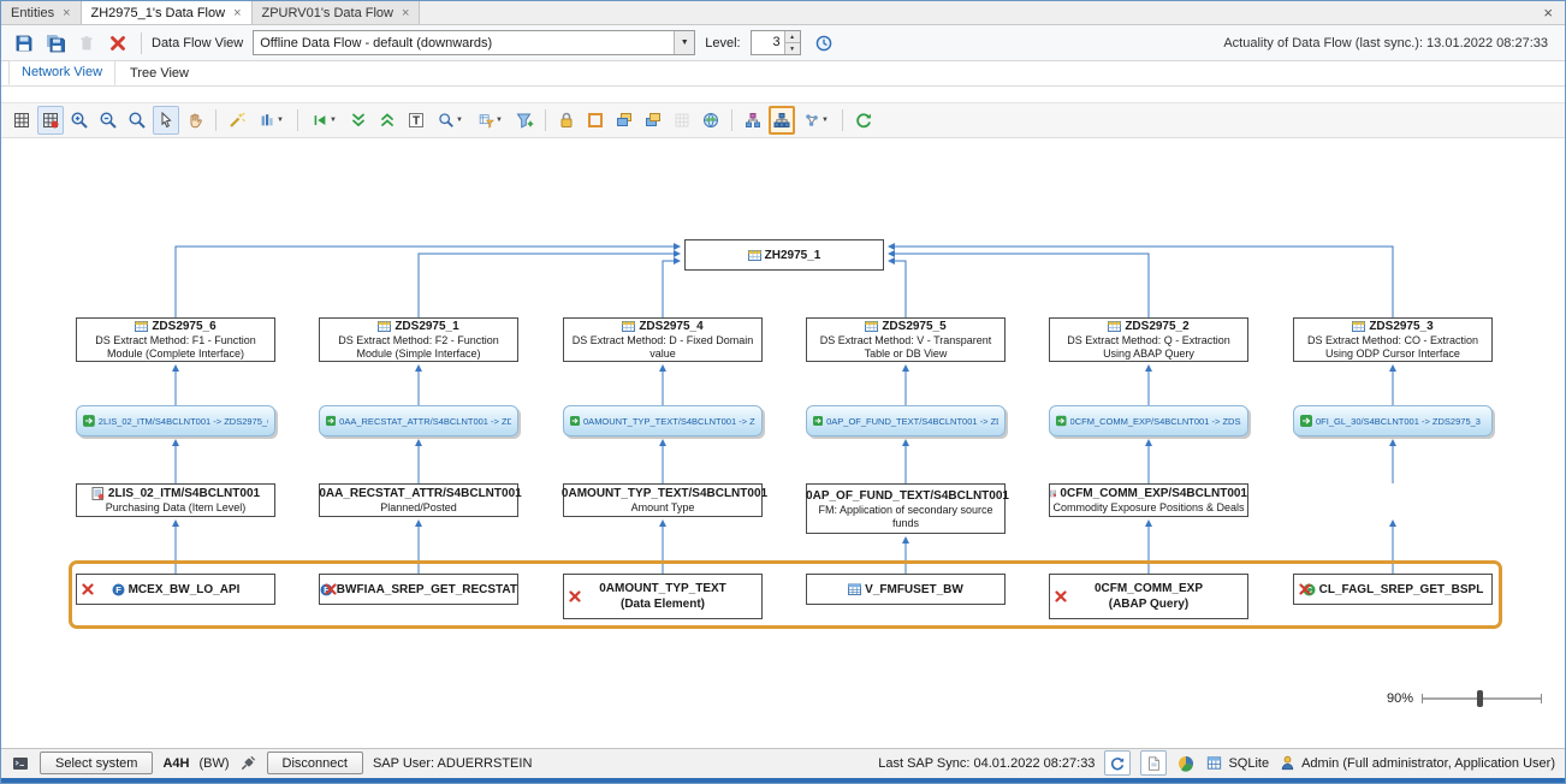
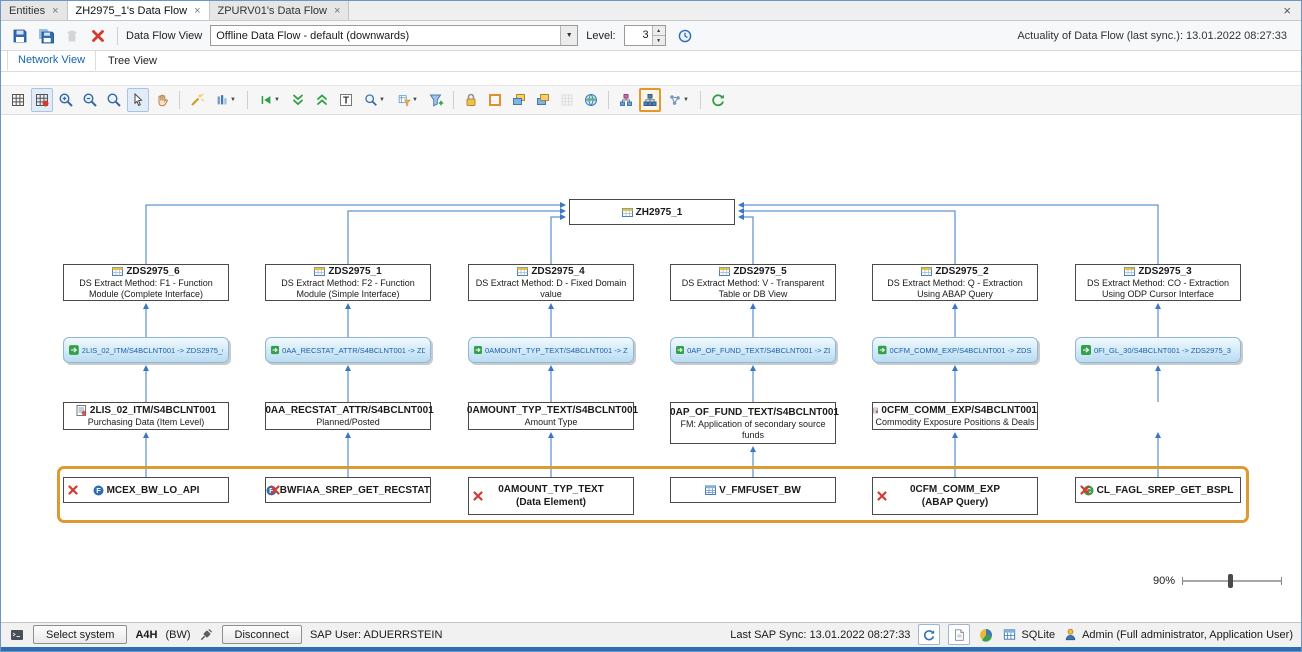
  Entities
  ×
  ZH2975_1's Data Flow
  ×
  ZPURV01's Data Flow
  ×
  ×
  Data Flow View
  Offline Data Flow - default (downwards)
  Level:
  3
  Actuality of Data Flow (last sync.): 13.01.2022 08:27:33
  Network View
  Tree View
  T
  ZH2975_1
  ZDS2975_6
  DS Extract Method: F1 - Function Module (Complete Interface)
  2LIS_02_ITM/S4BCLNT001 -> ZDS2975_
  2LIS_02_ITM/S4BCLNT001
  Purchasing Data (Item Level)
  F
  MCEX_BW_LO_API
  ZDS2975_1
  DS Extract Method: F2 - Function Module (Simple Interface)
  0AA_RECSTAT_ATTR/S4BCLNT001 -> ZD
  0AA_RECSTAT_ATTR/S4BCLNT001
  Planned/Posted
  F
  BWFIAA_SREP_GET_RECSTAT
  ZDS2975_4
  DS Extract Method: D - Fixed Domain value
  0AMOUNT_TYP_TEXT/S4BCLNT001 -> Z
  0AMOUNT_TYP_TEXT/S4BCLNT001
  Amount Type
  0AMOUNT_TYP_TEXT
  (Data Element)
  ZDS2975_5
  DS Extract Method: V - Transparent Table or DB View
  0AP_OF_FUND_TEXT/S4BCLNT001 -> Z
  0AP_OF_FUND_TEXT/S4BCLNT001
  FM: Application of secondary source funds
  V_FMFUSET_BW
  ZDS2975_2
  DS Extract Method: Q - Extraction Using ABAP Query
  0CFM_COMM_EXP/S4BCLNT001 -> ZDS
  0CFM_COMM_EXP/S4BCLNT001
  Commodity Exposure Positions & Deals
  0CFM_COMM_EXP
  (ABAP Query)
  ZDS2975_3
  DS Extract Method: CO - Extraction Using ODP Cursor Interface
  0FI_GL_30/S4BCLNT001 -> ZDS2975_3
  C
  CL_FAGL_SREP_GET_BSPL
  90%
  Select system
  A4H
  (BW)
  Disconnect
  SAP User: ADUERRSTEIN
- Last SAP Sync: 04.01.2022 08:27:33
+ Last SAP Sync: 13.01.2022 08:27:33
  SQLite
  Admin (Full administrator, Application User)
